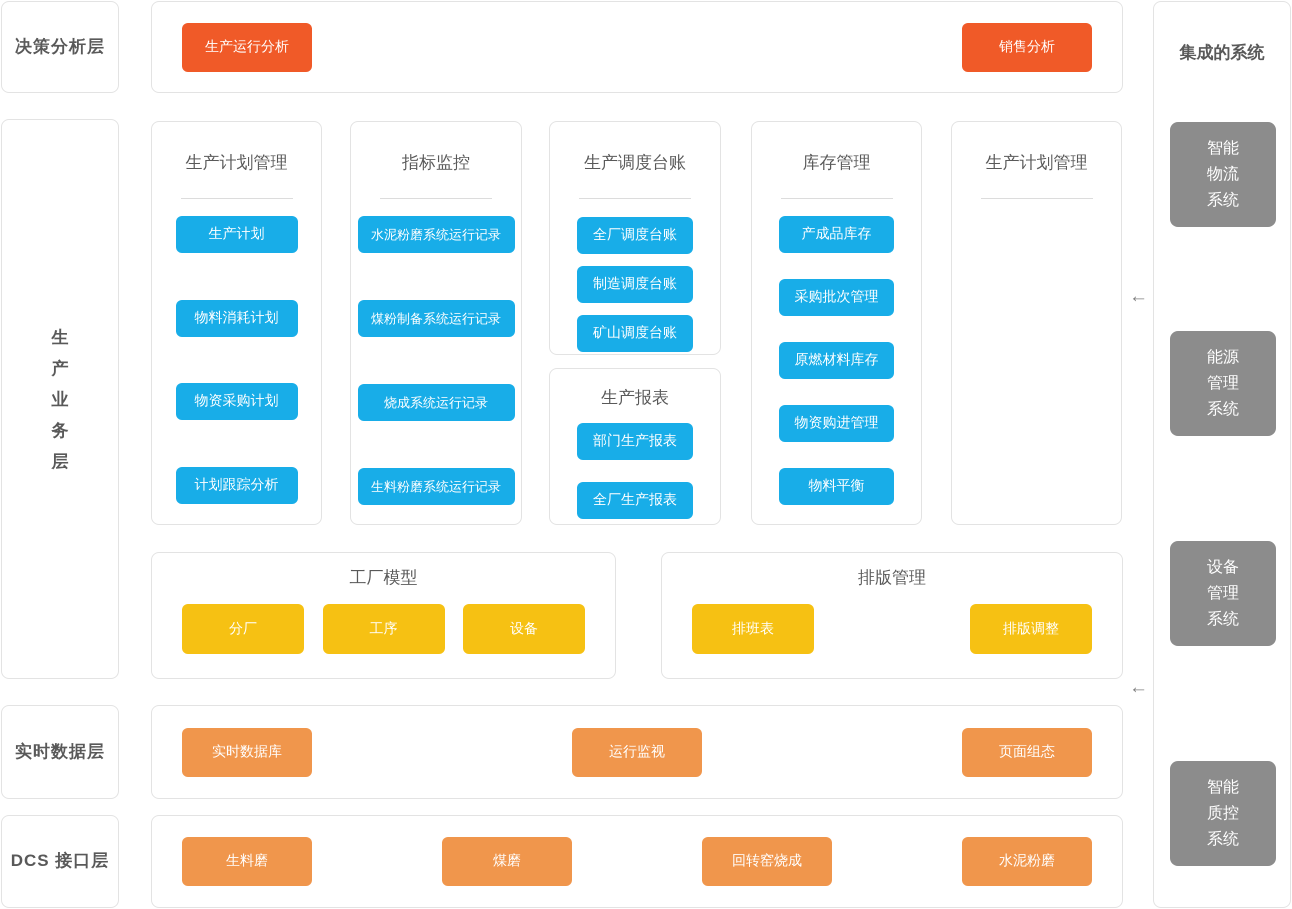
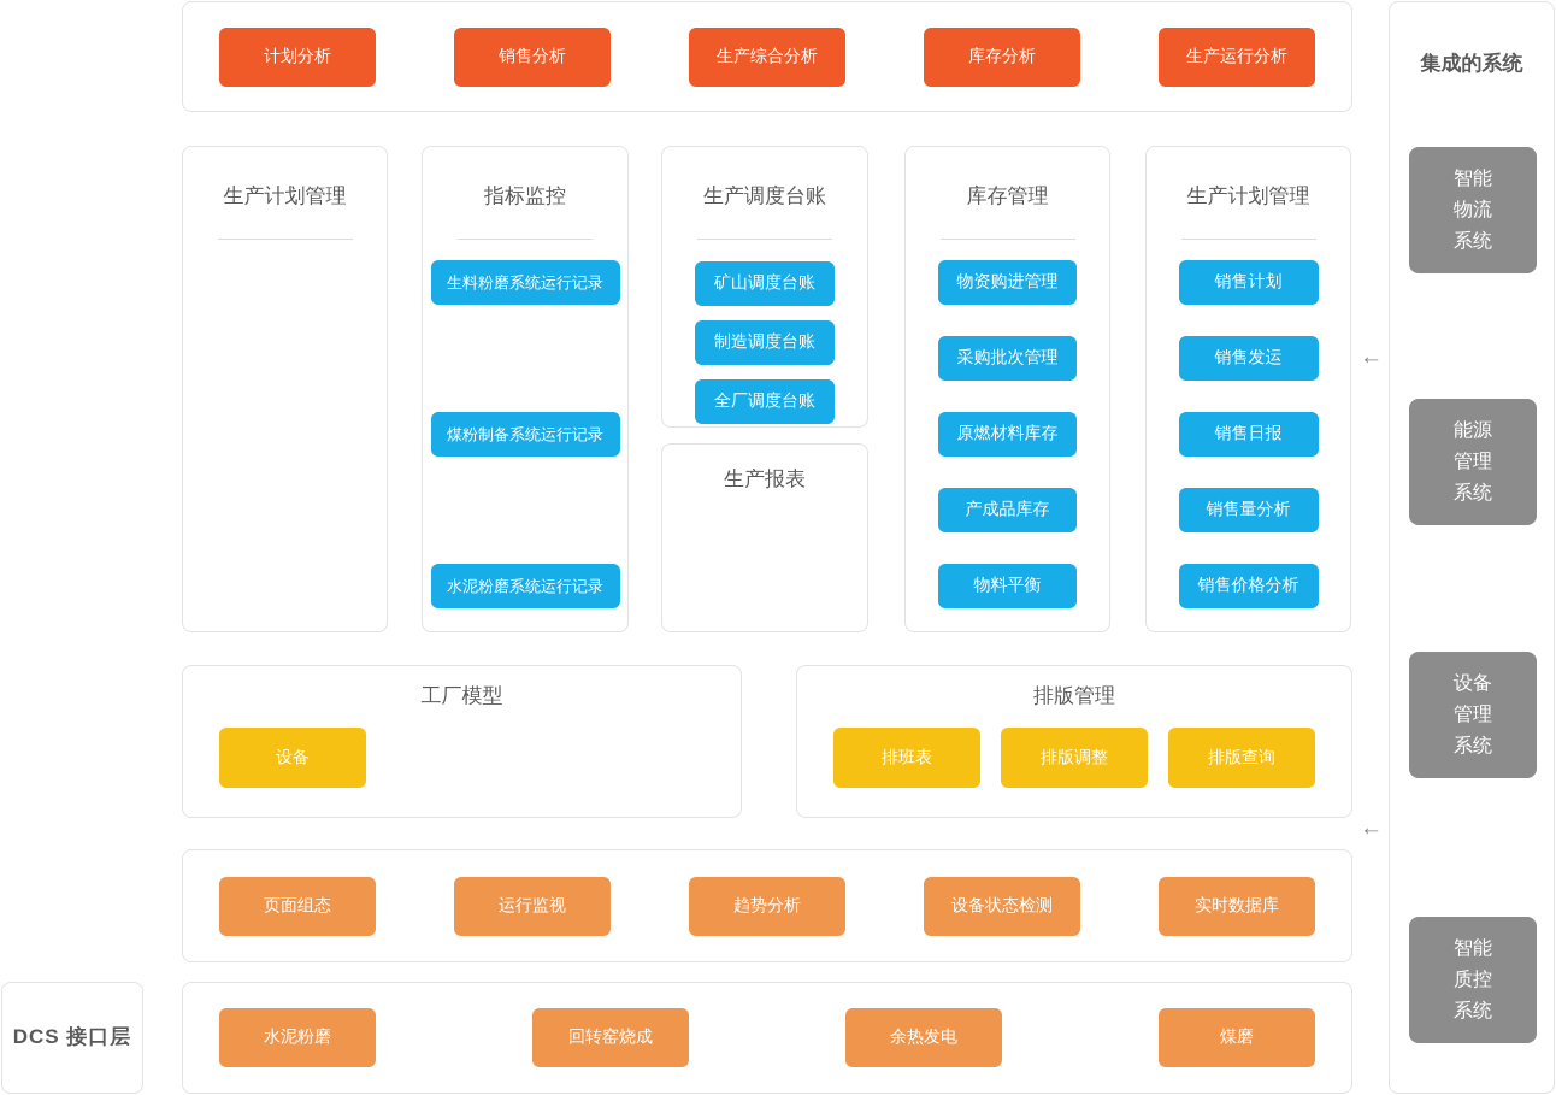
- 决策分析层
- 生
- 产
- 业
- 务
- 层
- 实时数据层
  DCS 接口层
+ 计划分析
- 生产运行分析
+ 销售分析
+ 生产综合分析
+ 库存分析
- 销售分析
+ 生产运行分析
  生产计划管理
- 生产计划
- 物料消耗计划
- 物资采购计划
- 计划跟踪分析
  指标监控
- 水泥粉磨系统运行记录
+ 生料粉磨系统运行记录
  煤粉制备系统运行记录
- 烧成系统运行记录
- 生料粉磨系统运行记录
+ 水泥粉磨系统运行记录
  生产调度台账
- 全厂调度台账
+ 矿山调度台账
  制造调度台账
- 矿山调度台账
+ 全厂调度台账
  生产报表
- 部门生产报表
- 全厂生产报表
  库存管理
- 产成品库存
+ 物资购进管理
  采购批次管理
  原燃材料库存
- 物资购进管理
+ 产成品库存
  物料平衡
  生产计划管理
+ 销售计划
+ 销售发运
+ 销售日报
+ 销售量分析
+ 销售价格分析
  工厂模型
- 分厂
- 工序
  设备
  排版管理
  排班表
  排版调整
+ 排版查询
- 实时数据库
+ 页面组态
  运行监视
+ 趋势分析
+ 设备状态检测
- 页面组态
+ 实时数据库
- 生料磨
- 煤磨
+ 水泥粉磨
  回转窑烧成
+ 余热发电
- 水泥粉磨
+ 煤磨
  集成的系统
  智能
  物流
  系统
  能源
  管理
  系统
  设备
  管理
  系统
  智能
  质控
  系统
  ←
  ←
